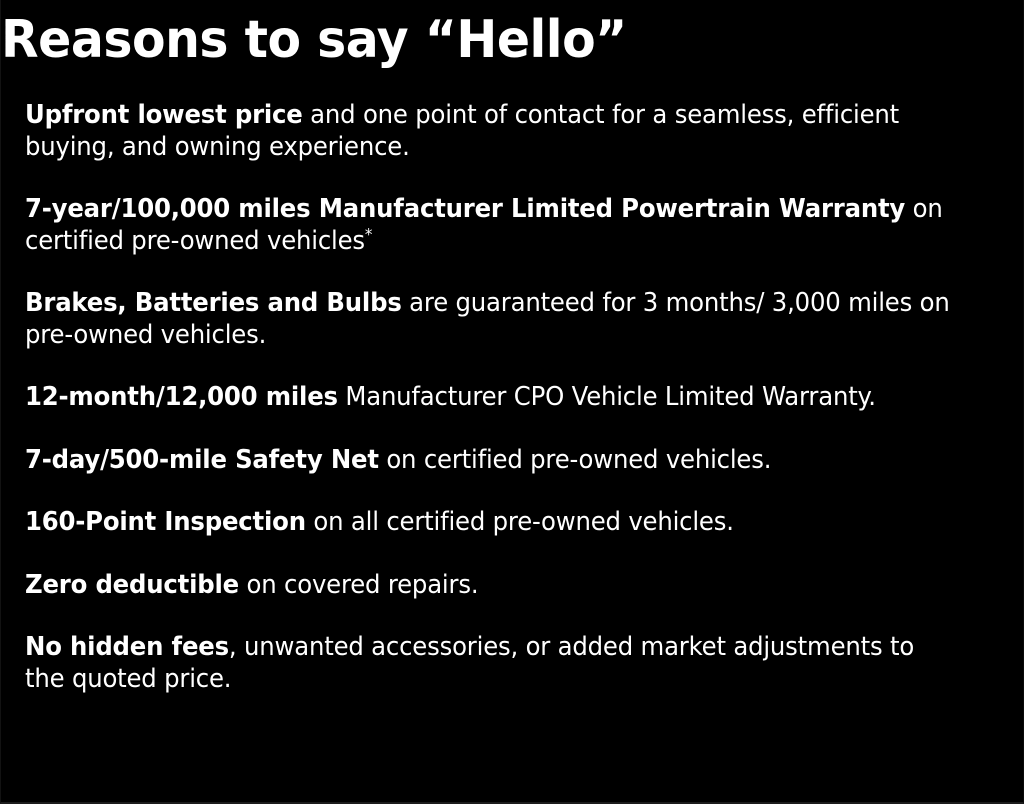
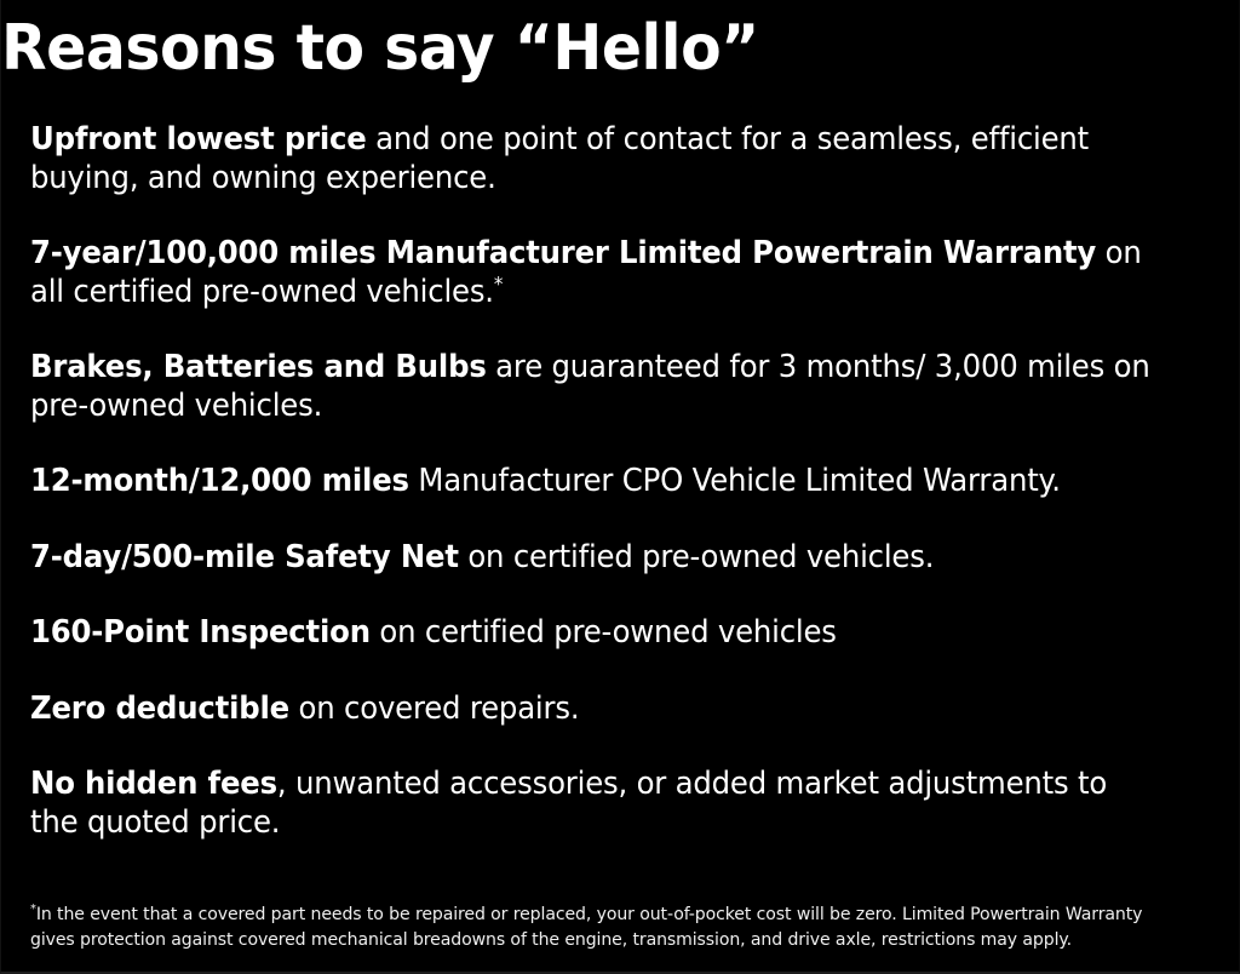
  Reasons to say “Hello”
  Upfront lowest price and one point of contact for a seamless, efficient buying, and owning experience.
- 7-year/100,000 miles Manufacturer Limited Powertrain Warranty on certified pre-owned vehicles*
+ 7-year/100,000 miles Manufacturer Limited Powertrain Warranty on all certified pre-owned vehicles.*
  Brakes, Batteries and Bulbs are guaranteed for 3 months/ 3,000 miles on pre-owned vehicles.
  12-month/12,000 miles Manufacturer CPO Vehicle Limited Warranty.
  7-day/500-mile Safety Net on certified pre-owned vehicles.
- 160-Point Inspection on all certified pre-owned vehicles.
+ 160-Point Inspection on certified pre-owned vehicles
  Zero deductible on covered repairs.
  No hidden fees, unwanted accessories, or added market adjustments to the quoted price.
+ *In the event that a covered part needs to be repaired or replaced, your out-of-pocket cost will be zero. Limited Powertrain Warranty gives protection against covered mechanical breadowns of the engine, transmission, and drive axle, restrictions may apply.
